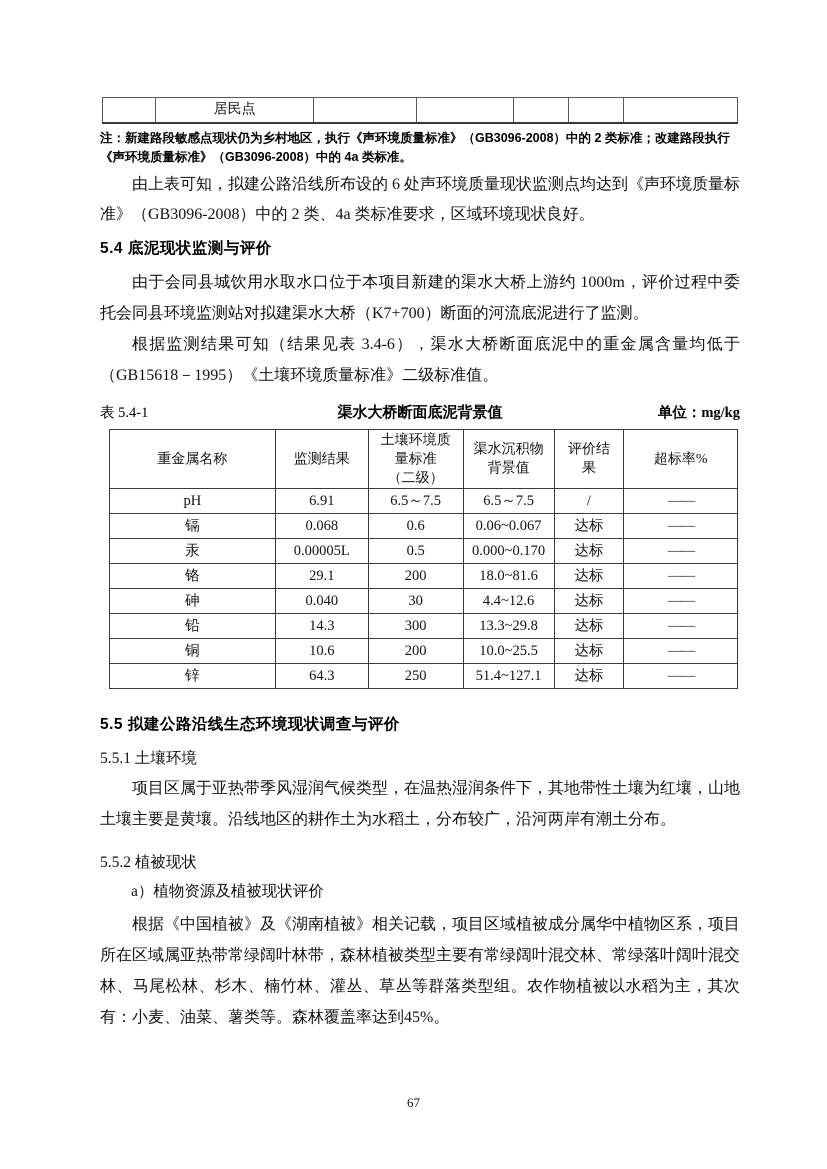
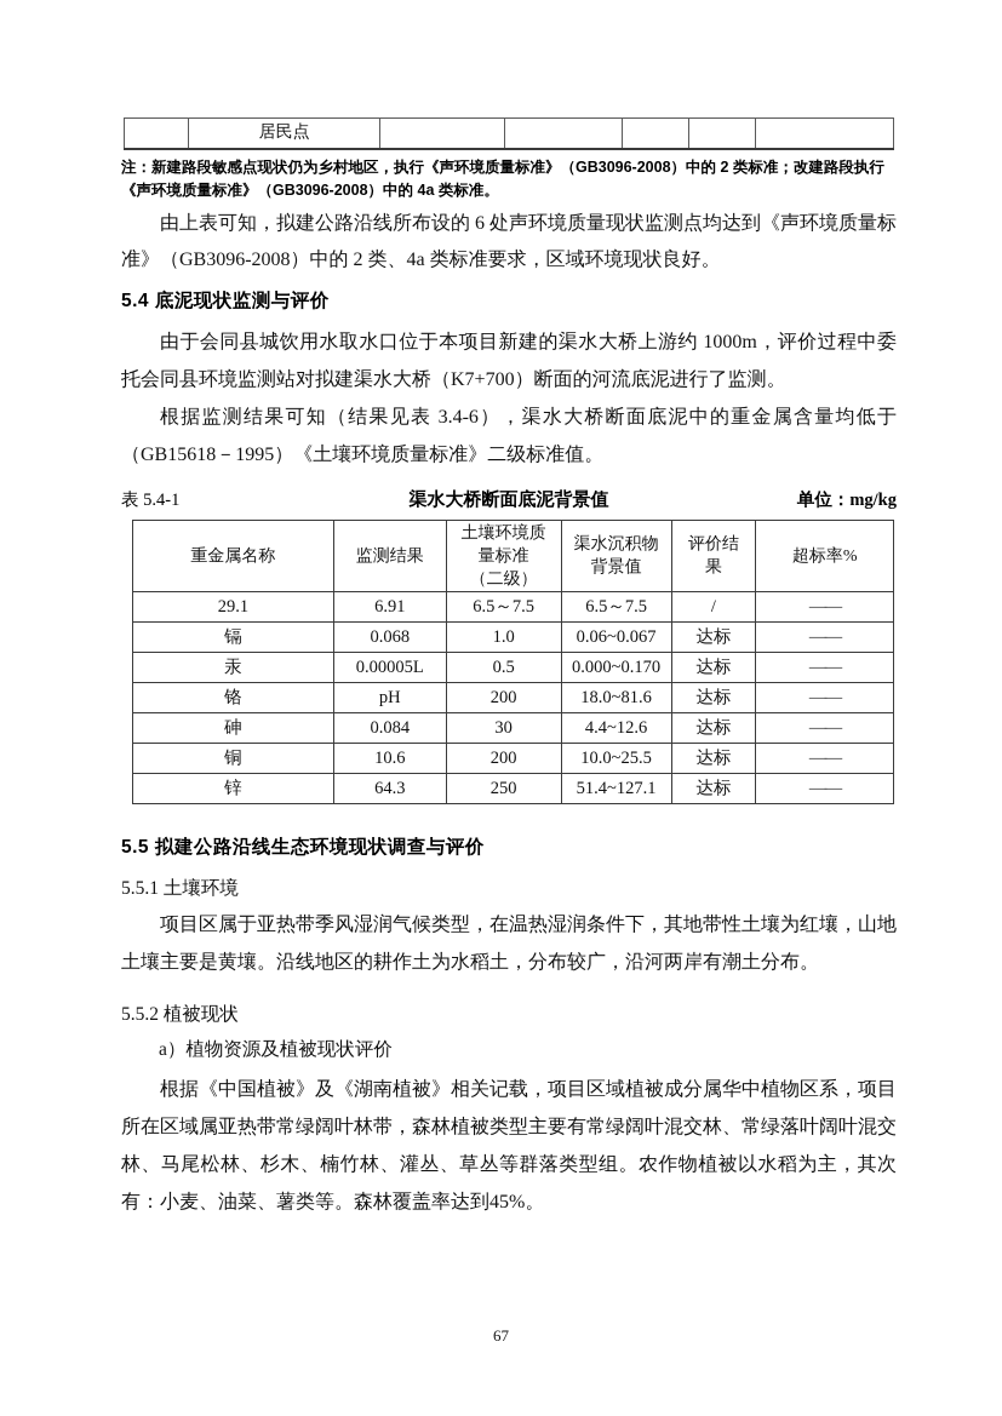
  	居民点
  注：新建路段敏感点现状仍为乡村地区，执行《声环境质量标准》（GB3096-2008）中的 2 类标准；改建路段执行《声环境质量标准》（GB3096-2008）中的 4a 类标准。
  由上表可知，拟建公路沿线所布设的 6 处声环境质量现状监测点均达到《声环境质量标准》（GB3096-2008）中的 2 类、4a 类标准要求，区域环境现状良好。
  5.4 底泥现状监测与评价
  由于会同县城饮用水取水口位于本项目新建的渠水大桥上游约 1000m，评价过程中委托会同县环境监测站对拟建渠水大桥（K7+700）断面的河流底泥进行了监测。
  根据监测结果可知（结果见表 3.4-6），渠水大桥断面底泥中的重金属含量均低于（GB15618－1995）《土壤环境质量标准》二级标准值。
  表 5.4-1
  渠水大桥断面底泥背景值
  单位：mg/kg
  重金属名称	监测结果	土壤环境质 量标准 （二级）	渠水沉积物 背景值	评价结 果	超标率%
- pH	6.91	6.5～7.5	6.5～7.5	/	——
+ 29.1	6.91	6.5～7.5	6.5～7.5	/	——
- 镉	0.068	0.6	0.06~0.067	达标	——
+ 镉	0.068	1.0	0.06~0.067	达标	——
  汞	0.00005L	0.5	0.000~0.170	达标	——
- 铬	29.1	200	18.0~81.6	达标	——
+ 铬	pH	200	18.0~81.6	达标	——
- 砷	0.040	30	4.4~12.6	达标	——
+ 砷	0.084	30	4.4~12.6	达标	——
- 铅	14.3	300	13.3~29.8	达标	——
  铜	10.6	200	10.0~25.5	达标	——
  锌	64.3	250	51.4~127.1	达标	——
  5.5 拟建公路沿线生态环境现状调查与评价
  5.5.1 土壤环境
  项目区属于亚热带季风湿润气候类型，在温热湿润条件下，其地带性土壤为红壤，山地土壤主要是黄壤。沿线地区的耕作土为水稻土，分布较广，沿河两岸有潮土分布。
  5.5.2 植被现状
  a）植物资源及植被现状评价
  根据《中国植被》及《湖南植被》相关记载，项目区域植被成分属华中植物区系，项目所在区域属亚热带常绿阔叶林带，森林植被类型主要有常绿阔叶混交林、常绿落叶阔叶混交林、马尾松林、杉木、楠竹林、灌丛、草丛等群落类型组。农作物植被以水稻为主，其次有：小麦、油菜、薯类等。森林覆盖率达到45%。
  67
